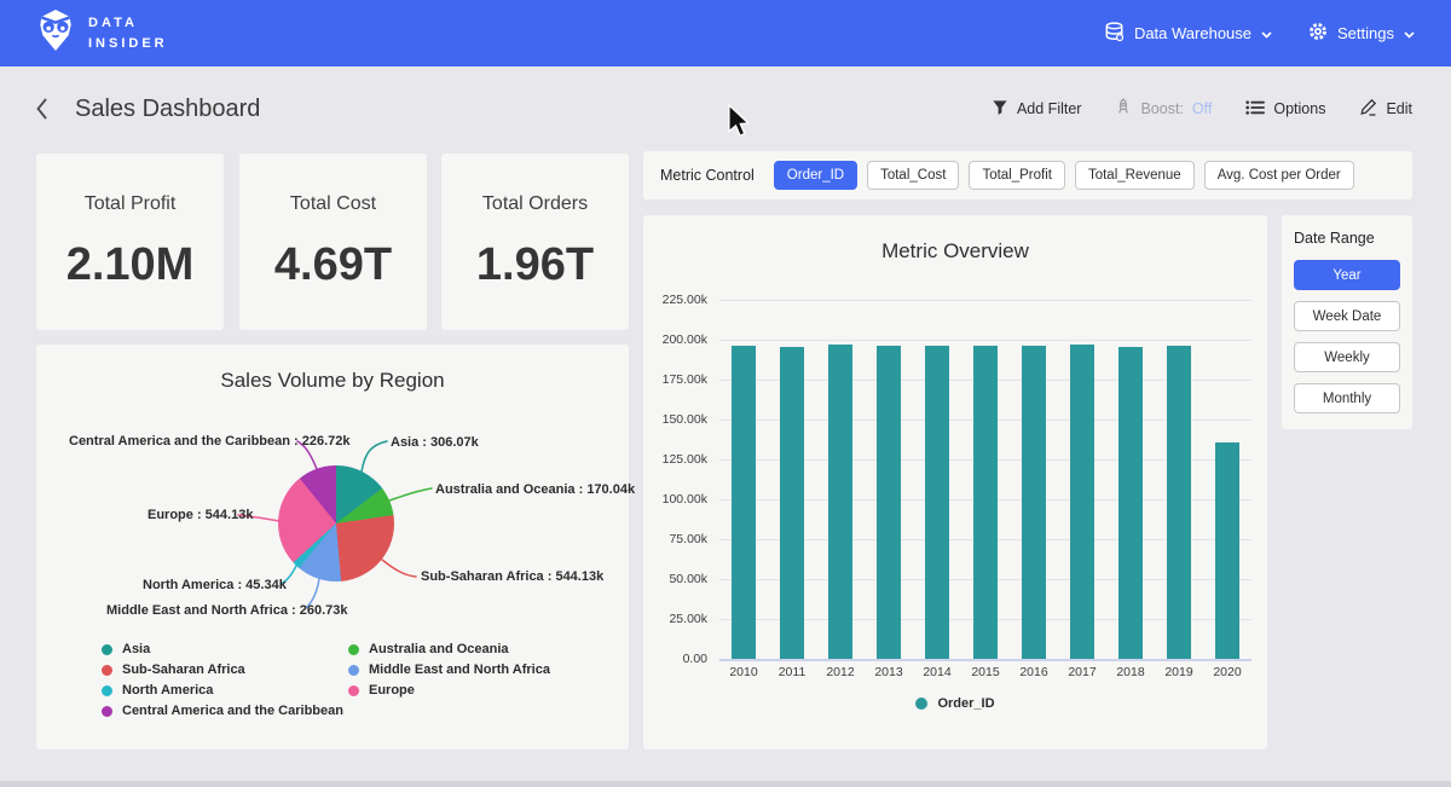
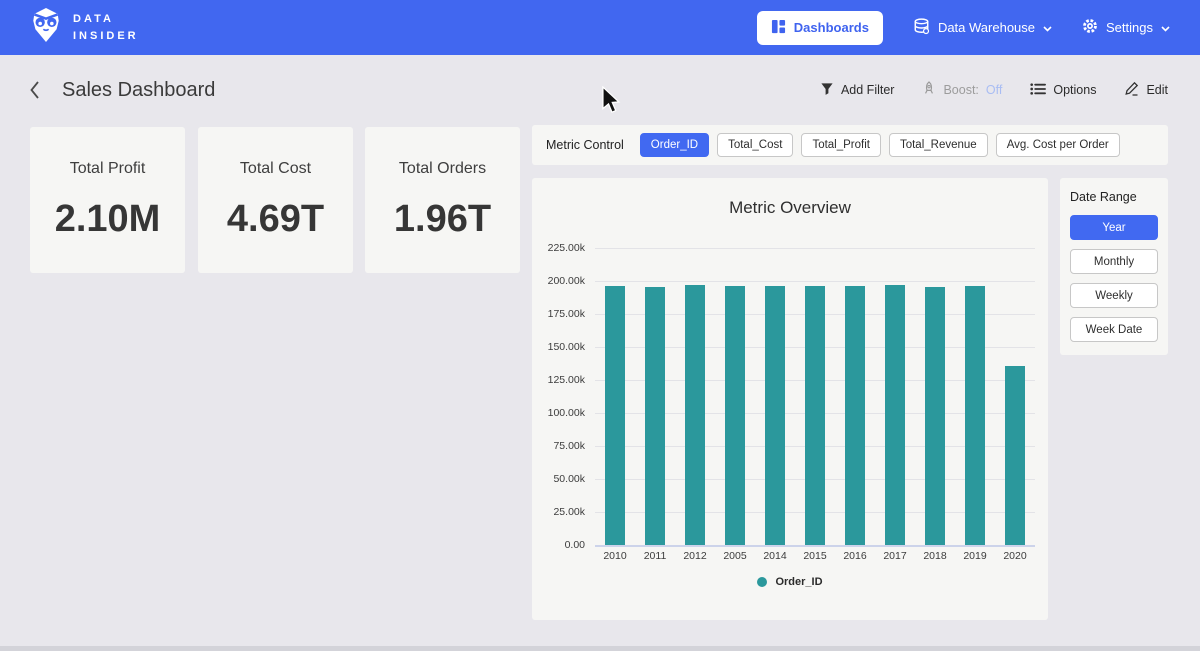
  DATA
  INSIDER
+ Dashboards
  Data Warehouse
  Settings
  Sales Dashboard
  Add Filter
  Boost:
  Off
  Options
  Edit
  Total Profit
  2.10M
  Total Cost
  4.69T
  Total Orders
  1.96T
  Metric Control
  Order_ID
  Total_Cost
  Total_Profit
  Total_Revenue
  Avg. Cost per Order
- Sales Volume by Region
- Asia : 306.07k
- Australia and Oceania : 170.04k
- Sub-Saharan Africa : 544.13k
- Middle East and North Africa : 260.73k
- North America : 45.34k
- Europe : 544.13k
- Central America and the Caribbean : 226.72k
- Asia
- Sub-Saharan Africa
- North America
- Central America and the Caribbean
- Australia and Oceania
- Middle East and North Africa
- Europe
  Metric Overview
  225.00k
  200.00k
  175.00k
  150.00k
  125.00k
  100.00k
  75.00k
  50.00k
  25.00k
  0.00
  2010
  2011
  2012
- 2013
+ 2005
  2014
  2015
  2016
  2017
  2018
  2019
  2020
  Order_ID
  Date Range
  Year
- Week Date
+ Monthly
  Weekly
- Monthly
+ Week Date
